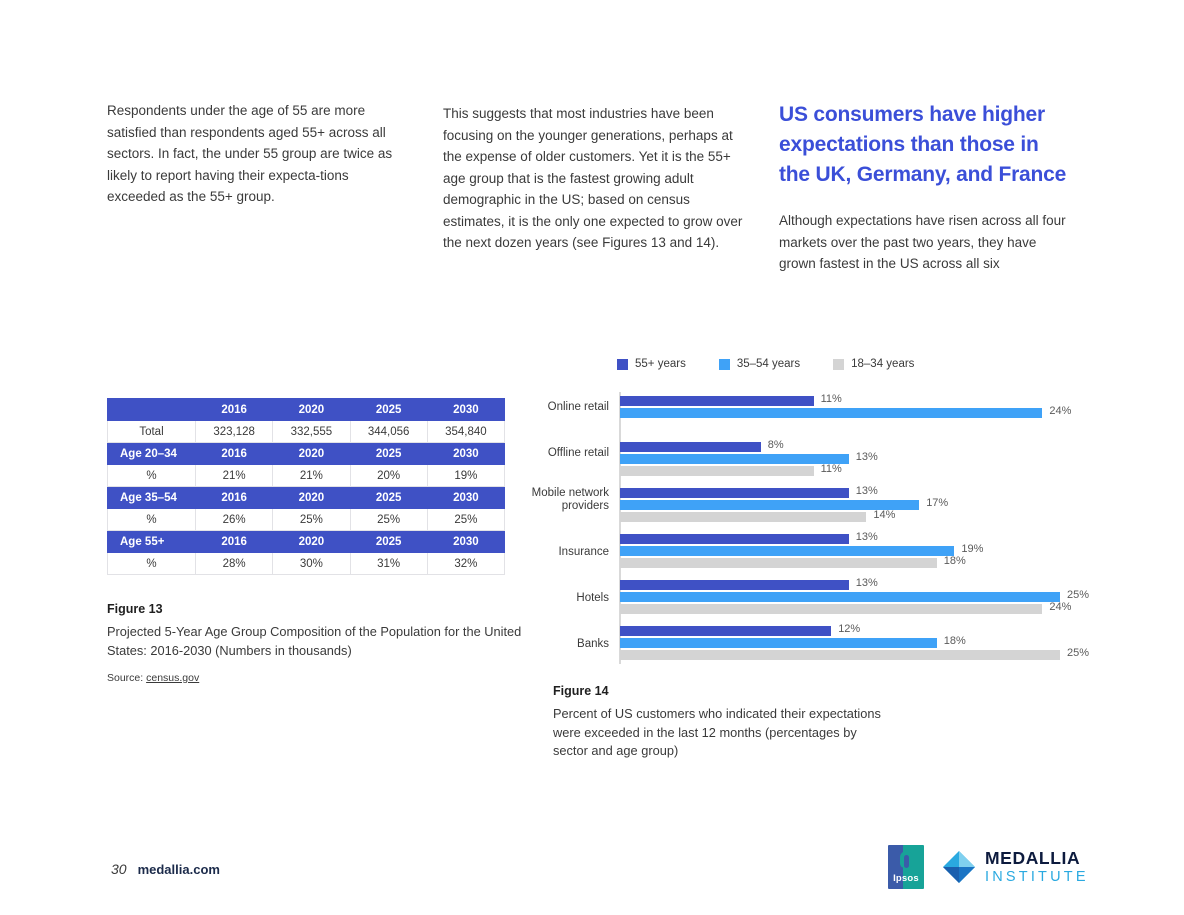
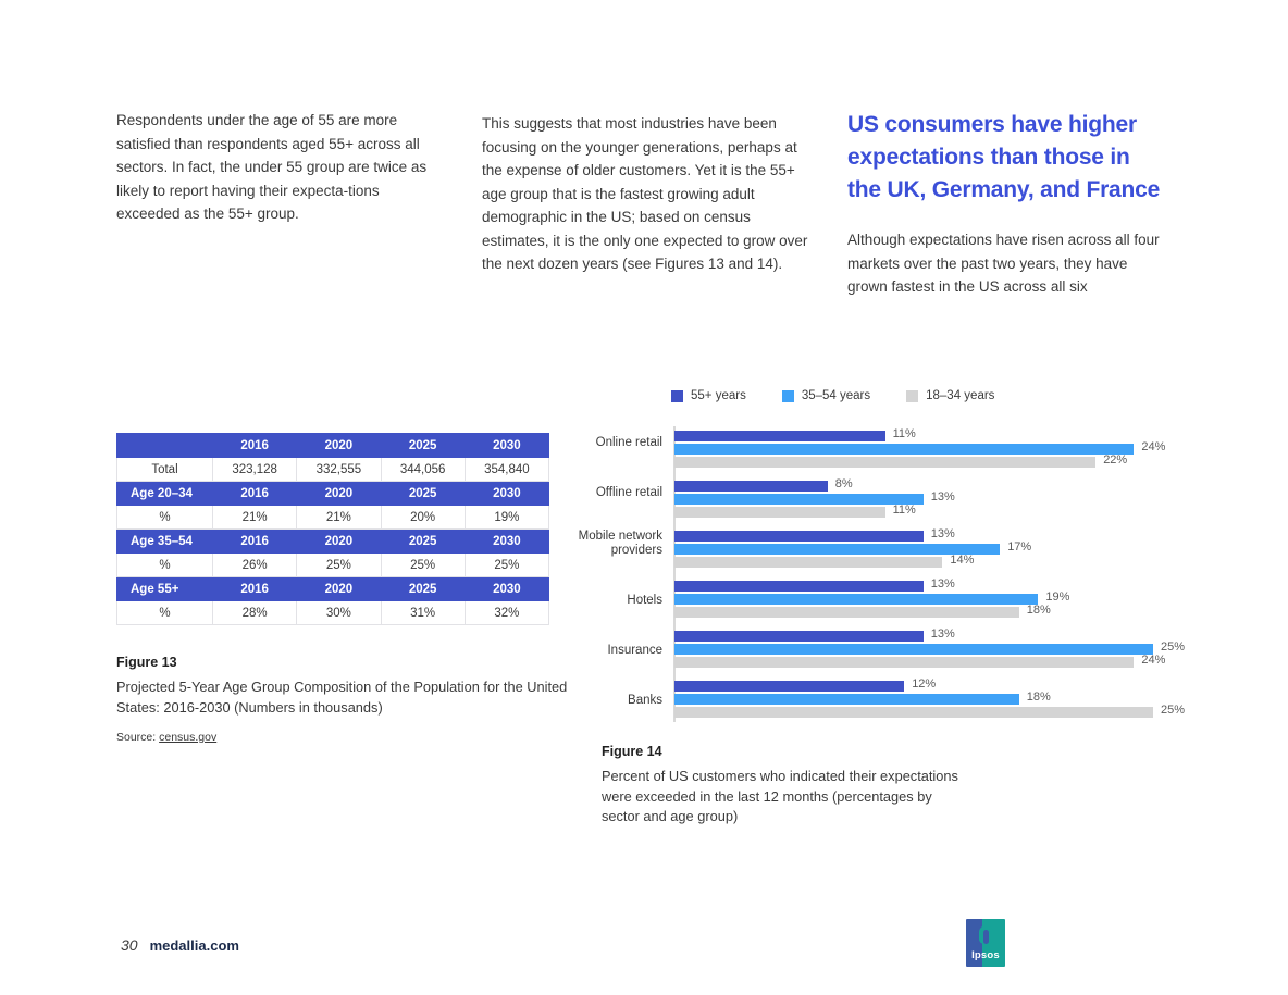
  Respondents under the age of 55 are more satisfied than respondents aged 55+ across all sectors. In fact, the under 55 group are twice as likely to report having their expecta-tions exceeded as the 55+ group.
  This suggests that most industries have been focusing on the younger generations, perhaps at the expense of older customers. Yet it is the 55+ age group that is the fastest growing adult demographic in the US; based on census estimates, it is the only one expected to grow over the next dozen years (see Figures 13 and 14).
  US consumers have higher expectations than those in the UK, Germany, and France
  Although expectations have risen across all four markets over the past two years, they have grown fastest in the US across all six
  	2016	2020	2025	2030
  Total	323,128	332,555	344,056	354,840
  Age 20–34	2016	2020	2025	2030
  %	21%	21%	20%	19%
  Age 35–54	2016	2020	2025	2030
  %	26%	25%	25%	25%
  Age 55+	2016	2020	2025	2030
  %	28%	30%	31%	32%
  Figure 13
  Projected 5-Year Age Group Composition of the Population for the United States: 2016-2030 (Numbers in thousands)
  Source: census.gov
  55+ years
  35–54 years
  18–34 years
  Online retail
  11%
  24%
+ 22%
  Offline retail
  8%
  13%
  11%
  Mobile network providers
  13%
  17%
  14%
- Insurance
+ Hotels
  13%
  19%
  18%
- Hotels
+ Insurance
  13%
  25%
  24%
  Banks
  12%
  18%
  25%
  Figure 14
  Percent of US customers who indicated their expectations were exceeded in the last 12 months (percentages by sector and age group)
  30
  medallia.com
  Ipsos
- MEDALLIA
- INSTITUTE
